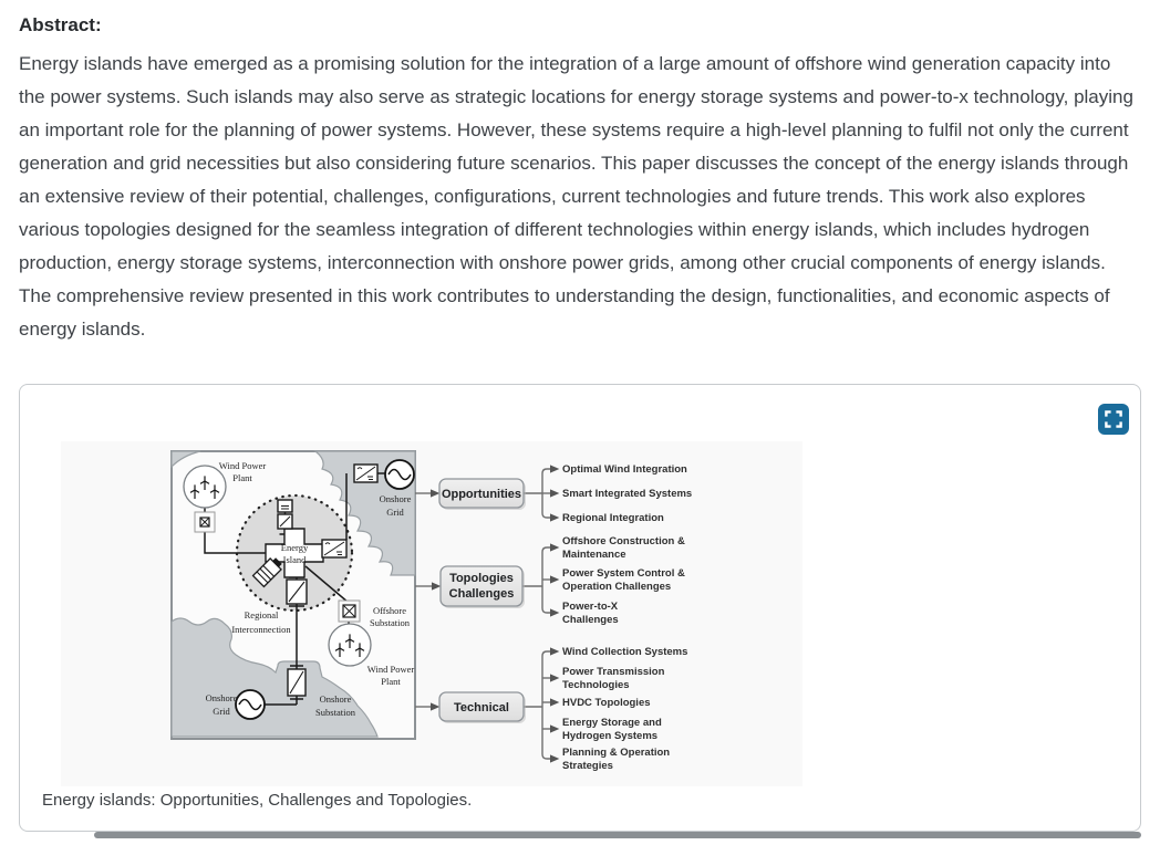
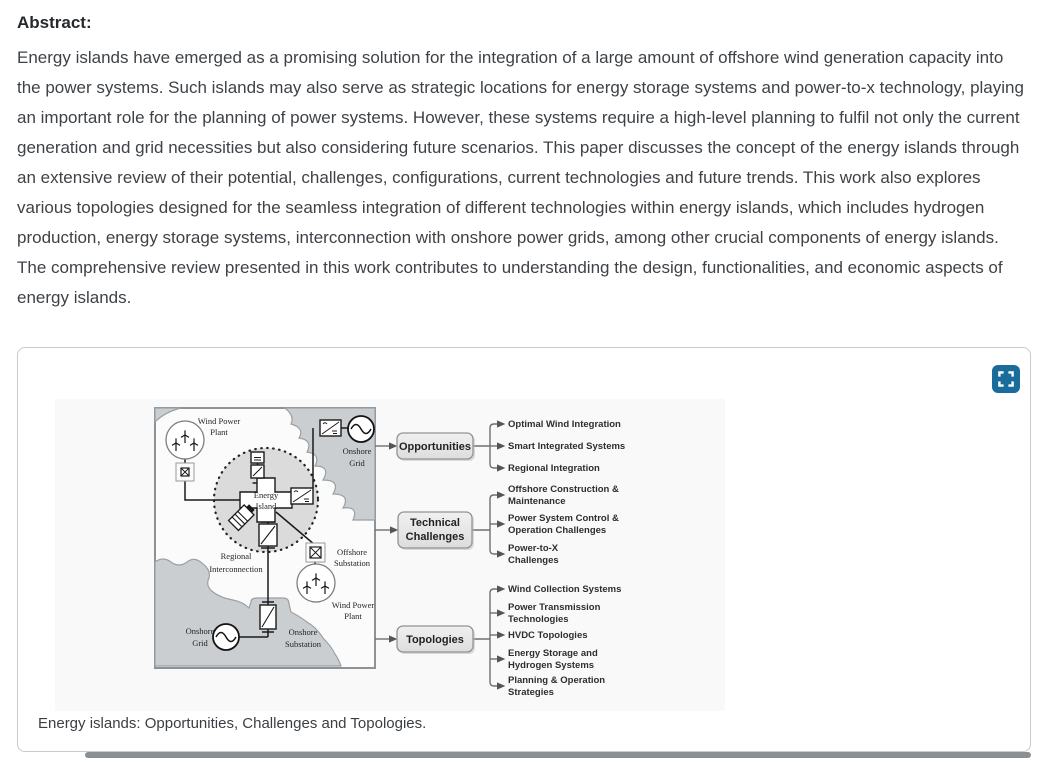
  Abstract:
  Energy islands have emerged as a promising solution for the integration of a large amount of offshore wind generation capacity into the power systems. Such islands may also serve as strategic locations for energy storage systems and power-to-x technology, playing an important role for the planning of power systems. However, these systems require a high-level planning to fulfil not only the current generation and grid necessities but also considering future scenarios. This paper discusses the concept of the energy islands through an extensive review of their potential, challenges, configurations, current technologies and future trends. This work also explores various topologies designed for the seamless integration of different technologies within energy islands, which includes hydrogen production, energy storage systems, interconnection with onshore power grids, among other crucial components of energy islands. The comprehensive review presented in this work contributes to understanding the design, functionalities, and economic aspects of energy islands.
  Energy
  Island
  Wind Power
  Plant
  Onshore
  Grid
  Regional
  Interconnection
  Offshore
  Substation
  Wind Power
  Plant
  Onshore
  Grid
  Onshore
  Substation
  Opportunities
- Topologies
+ Technical
  Challenges
- Technical
+ Topologies
  Optimal Wind Integration
  Smart Integrated Systems
  Regional Integration
  Offshore Construction &
  Maintenance
  Power System Control &
  Operation Challenges
  Power-to-X
  Challenges
  Wind Collection Systems
  Power Transmission
  Technologies
  HVDC Topologies
  Energy Storage and
  Hydrogen Systems
  Planning & Operation
  Strategies
  Energy islands: Opportunities, Challenges and Topologies.
